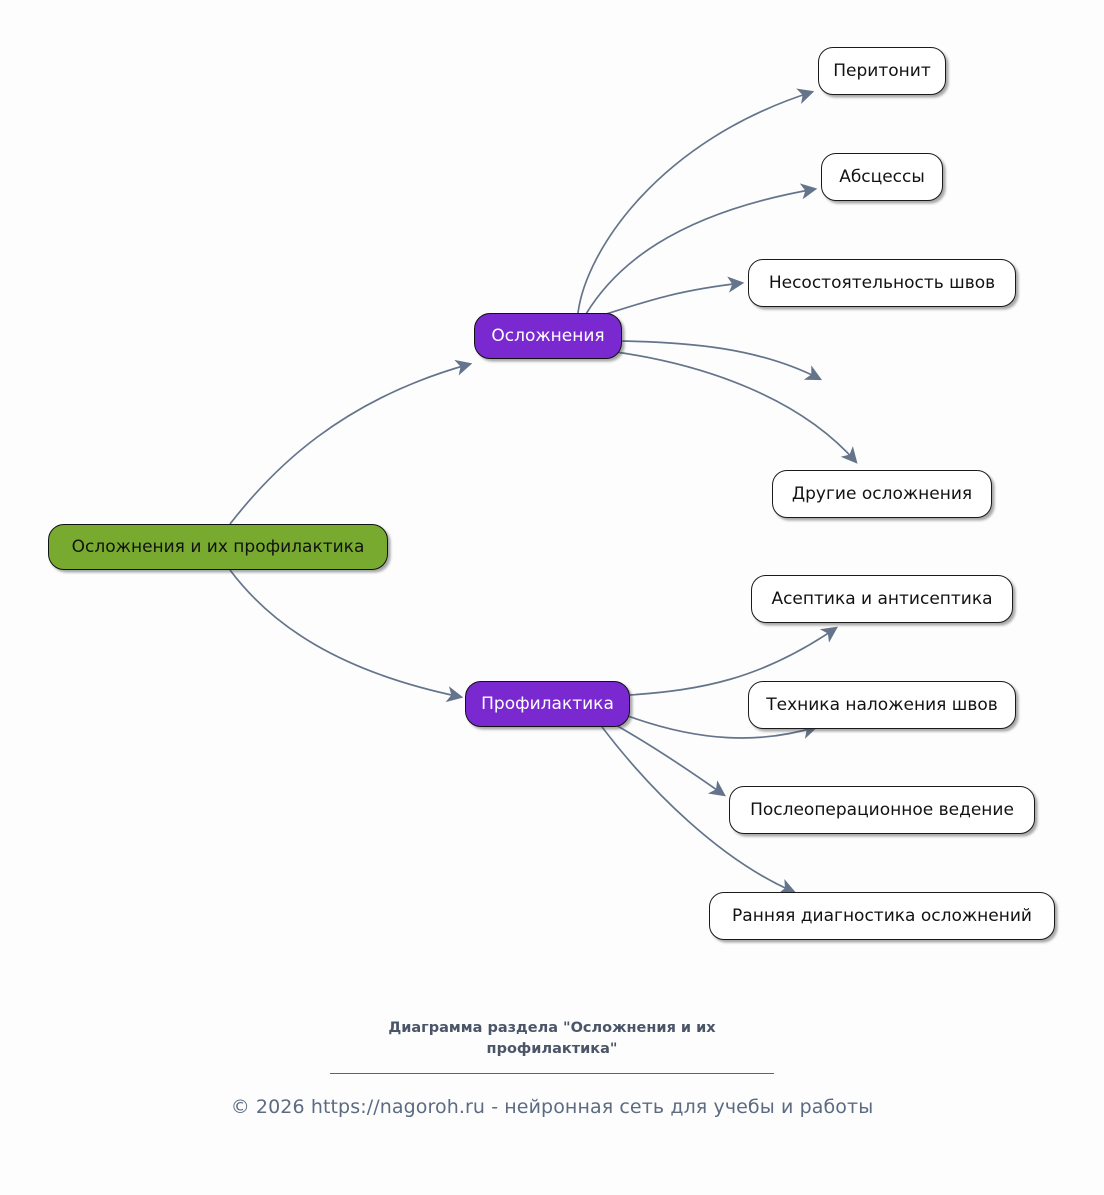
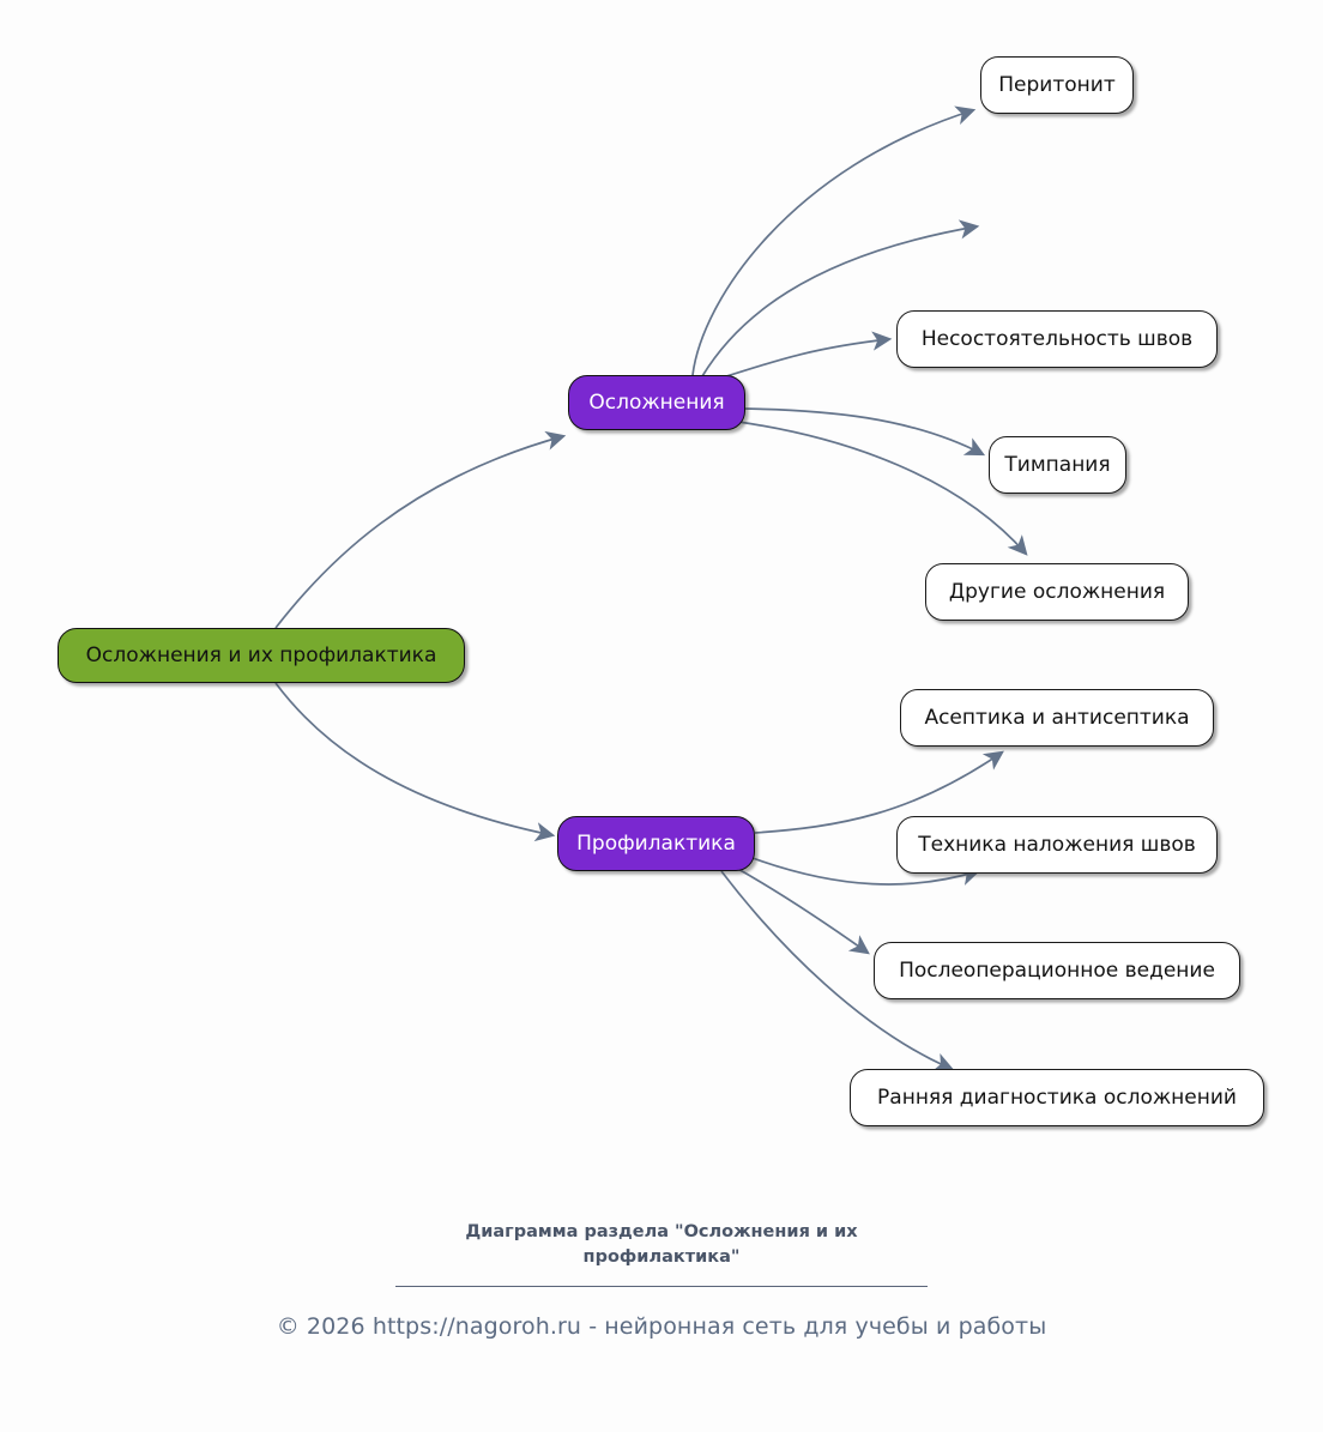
  Осложнения и их профилактика
  Осложнения
  Перитонит
- Абсцессы
  Несостоятельность швов
+ Тимпания
  Другие осложнения
  Профилактика
  Асептика и антисептика
  Техника наложения швов
  Послеоперационное ведение
  Ранняя диагностика осложнений
  Диаграмма раздела "Осложнения и их профилактика"
  © 2026 https://nagoroh.ru - нейронная сеть для учебы и работы
